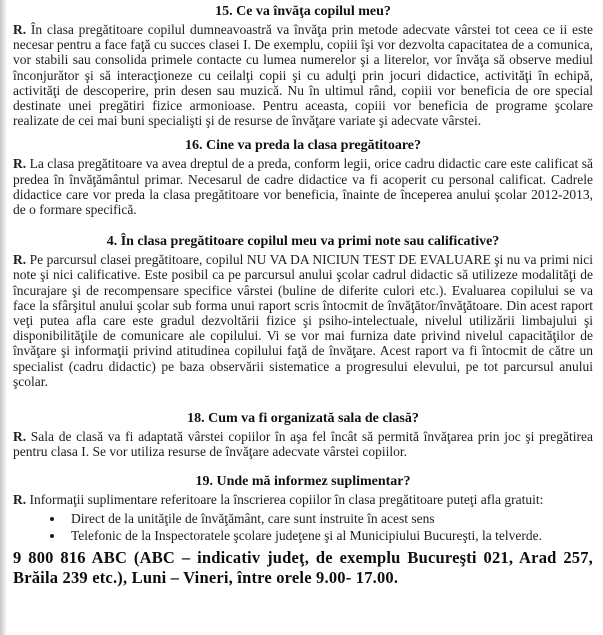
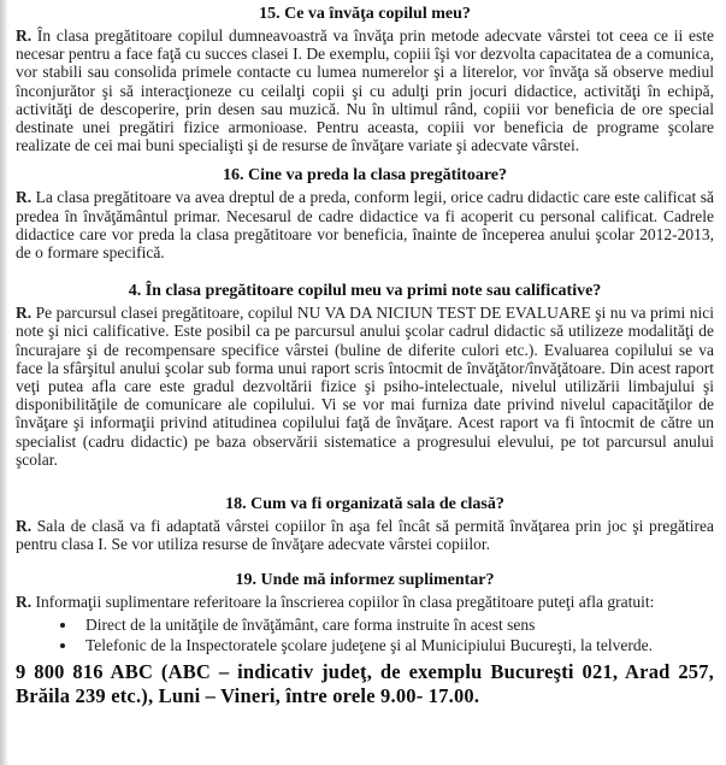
  15. Ce va învăţa copilul meu?
  R. În clasa pregătitoare copilul dumneavoastră va învăţa prin metode adecvate vârstei tot ceea ce ii este necesar pentru a face faţă cu succes clasei I. De exemplu, copiii îşi vor dezvolta capacitatea de a comunica, vor stabili sau consolida primele contacte cu lumea numerelor şi a literelor, vor învăţa să observe mediul înconjurător şi să interacţioneze cu ceilalţi copii şi cu adulţi prin jocuri didactice, activităţi în echipă, activităţi de descoperire, prin desen sau muzică. Nu în ultimul rând, copiii vor beneficia de ore special destinate unei pregătiri fizice armonioase. Pentru aceasta, copiii vor beneficia de programe şcolare realizate de cei mai buni specialişti şi de resurse de învăţare variate şi adecvate vârstei.
  16. Cine va preda la clasa pregătitoare?
  R. La clasa pregătitoare va avea dreptul de a preda, conform legii, orice cadru didactic care este calificat să predea în învăţământul primar. Necesarul de cadre didactice va fi acoperit cu personal calificat. Cadrele didactice care vor preda la clasa pregătitoare vor beneficia, înainte de începerea anului şcolar 2012-2013, de o formare specifică.
  4. În clasa pregătitoare copilul meu va primi note sau calificative?
  R. Pe parcursul clasei pregătitoare, copilul NU VA DA NICIUN TEST DE EVALUARE şi nu va primi nici note şi nici calificative. Este posibil ca pe parcursul anului şcolar cadrul didactic să utilizeze modalităţi de încurajare şi de recompensare specifice vârstei (buline de diferite culori etc.). Evaluarea copilului se va face la sfârşitul anului şcolar sub forma unui raport scris întocmit de învăţător/învăţătoare. Din acest raport veţi putea afla care este gradul dezvoltării fizice şi psiho-intelectuale, nivelul utilizării limbajului şi disponibilităţile de comunicare ale copilului. Vi se vor mai furniza date privind nivelul capacităţilor de învăţare şi informaţii privind atitudinea copilului faţă de învăţare. Acest raport va fi întocmit de către un specialist (cadru didactic) pe baza observării sistematice a progresului elevului, pe tot parcursul anului şcolar.
  18. Cum va fi organizată sala de clasă?
  R. Sala de clasă va fi adaptată vârstei copiilor în aşa fel încât să permită învăţarea prin joc şi pregătirea pentru clasa I. Se vor utiliza resurse de învăţare adecvate vârstei copiilor.
  19. Unde mă informez suplimentar?
  R. Informaţii suplimentare referitoare la înscrierea copiilor în clasa pregătitoare puteţi afla gratuit:
- Direct de la unităţile de învăţământ, care sunt instruite în acest sens
+ Direct de la unităţile de învăţământ, care forma instruite în acest sens
  Telefonic de la Inspectoratele şcolare judeţene şi al Municipiului Bucureşti, la telverde.
  9 800 816 ABC (ABC – indicativ judeţ, de exemplu Bucureşti 021, Arad 257, Brăila 239 etc.), Luni – Vineri, între orele 9.00- 17.00.
